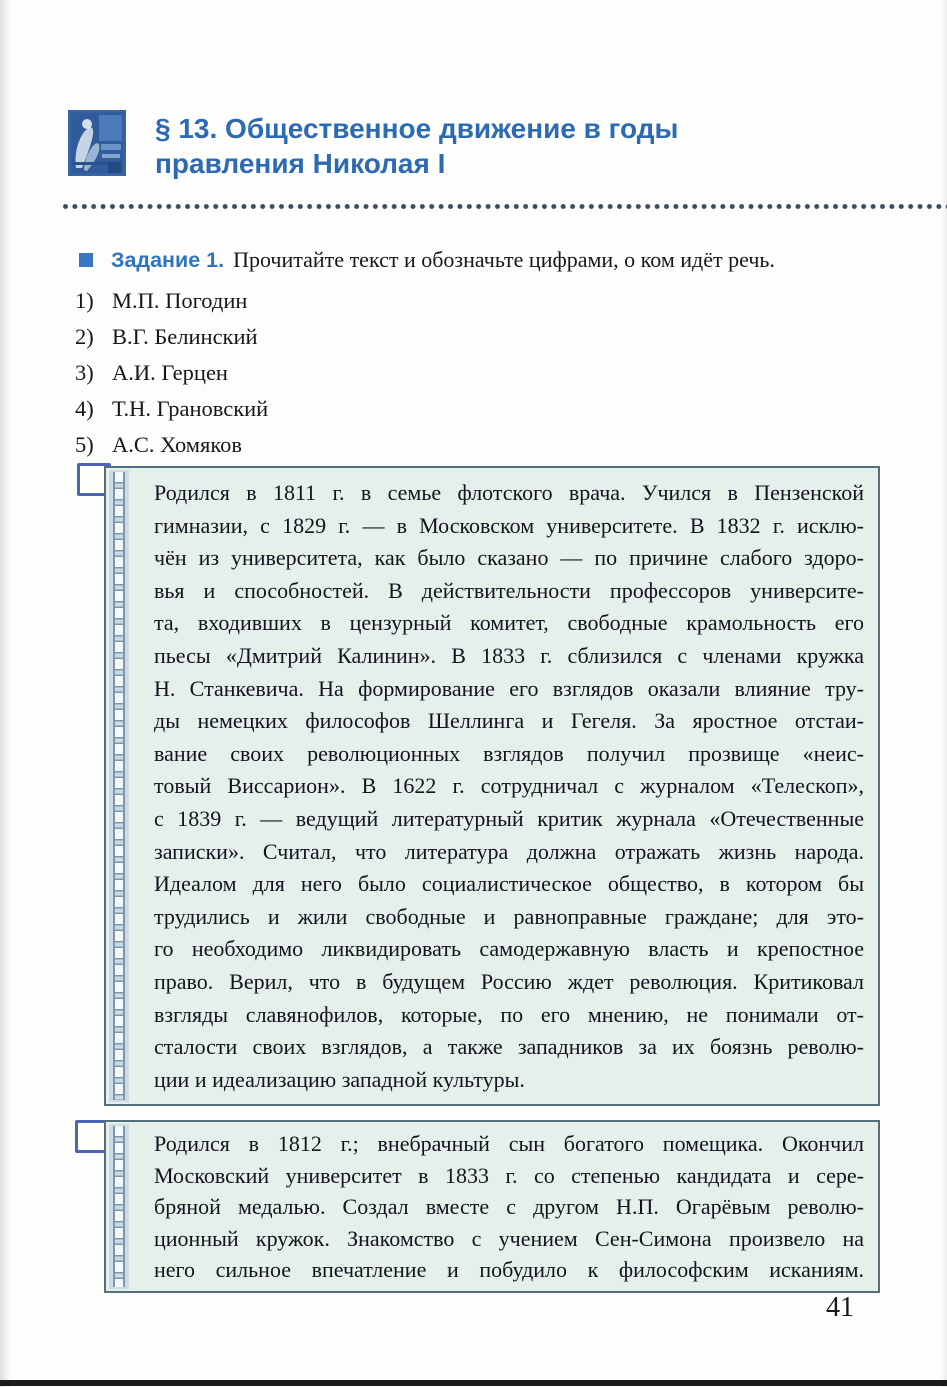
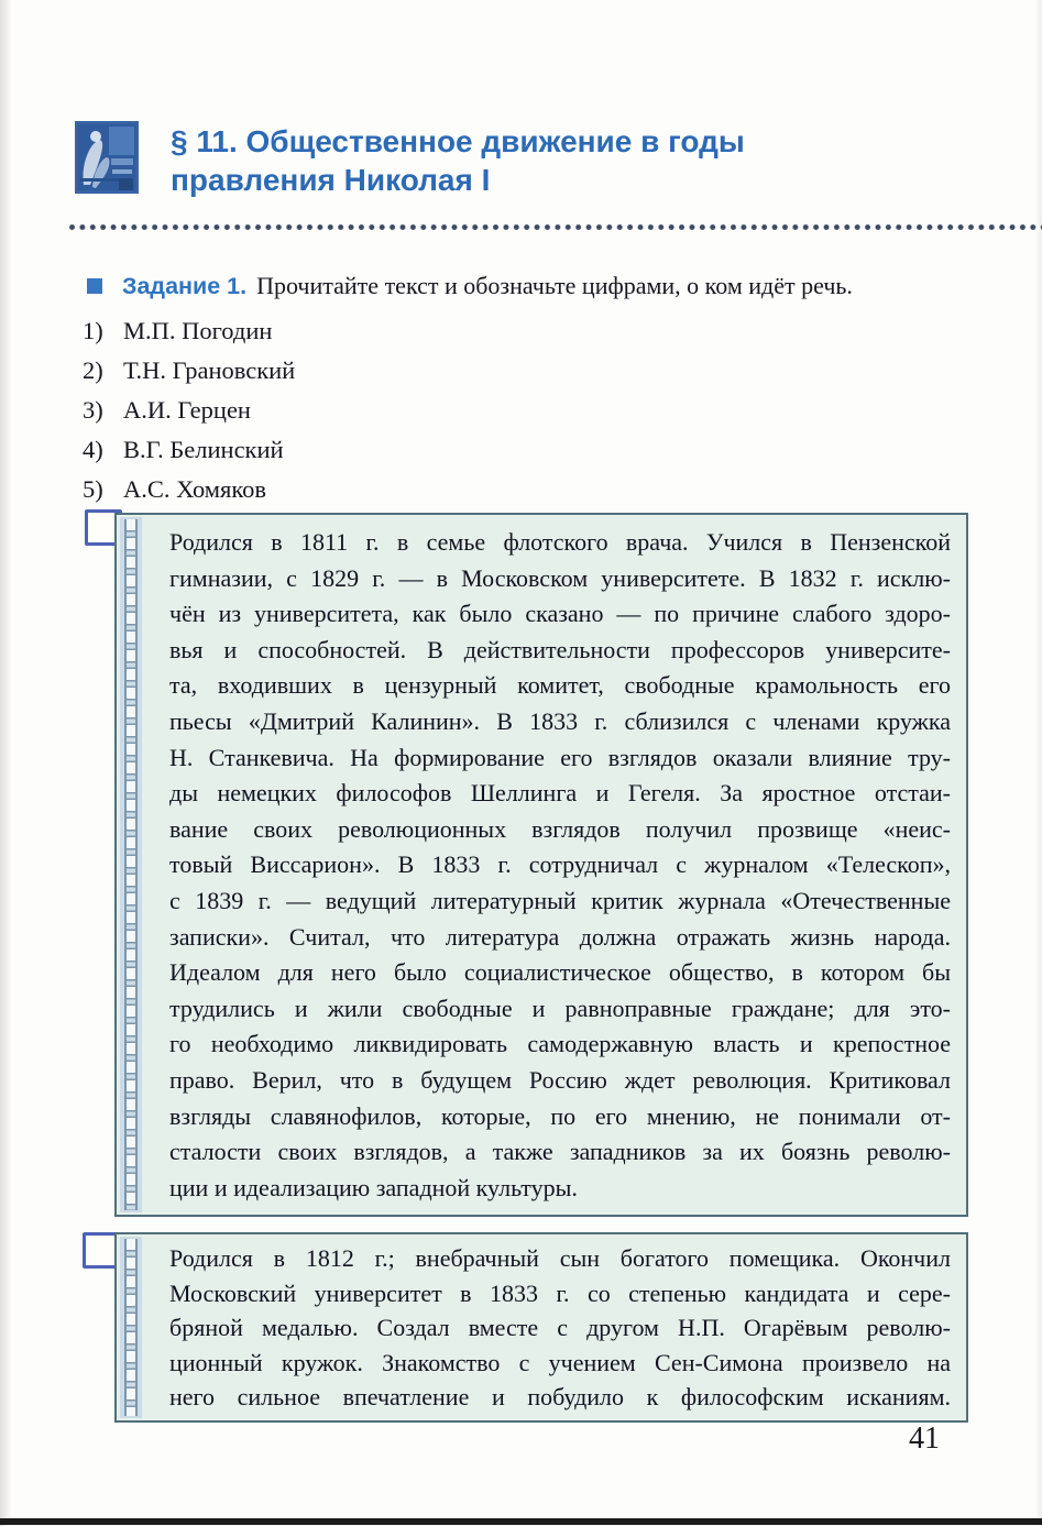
- § 13. Общественное движение в годы
+ § 11. Общественное движение в годы
  правления Николая I
  Задание 1. Прочитайте текст и обозначьте цифрами, о ком идёт речь.
  1) М.П. Погодин
- 2) В.Г. Белинский
+ 2) Т.Н. Грановский
  3) А.И. Герцен
- 4) Т.Н. Грановский
+ 4) В.Г. Белинский
  5) А.С. Хомяков
  Родился в 1811 г. в семье флотского врача. Учился в Пензенской
  гимназии, с 1829 г. — в Московском университете. В 1832 г. исклю-
  чён из университета, как было сказано — по причине слабого здоро-
  вья и способностей. В действительности профессоров университе-
  та, входивших в цензурный комитет, свободные крамольность его
  пьесы «Дмитрий Калинин». В 1833 г. сблизился с членами кружка
  Н. Станкевича. На формирование его взглядов оказали влияние тру-
  ды немецких философов Шеллинга и Гегеля. За яростное отстаи-
  вание своих революционных взглядов получил прозвище «неис-
- товый Виссарион». В 1622 г. сотрудничал с журналом «Телескоп»,
+ товый Виссарион». В 1833 г. сотрудничал с журналом «Телескоп»,
  с 1839 г. — ведущий литературный критик журнала «Отечественные
  записки». Считал, что литература должна отражать жизнь народа.
  Идеалом для него было социалистическое общество, в котором бы
  трудились и жили свободные и равноправные граждане; для это-
  го необходимо ликвидировать самодержавную власть и крепостное
  право. Верил, что в будущем Россию ждет революция. Критиковал
  взгляды славянофилов, которые, по его мнению, не понимали от-
  сталости своих взглядов, а также западников за их боязнь револю-
  ции и идеализацию западной культуры.
  Родился в 1812 г.; внебрачный сын богатого помещика. Окончил
  Московский университет в 1833 г. со степенью кандидата и сере-
  бряной медалью. Создал вместе с другом Н.П. Огарёвым револю-
  ционный кружок. Знакомство с учением Сен-Симона произвело на
  него сильное впечатление и побудило к философским исканиям.
  41
